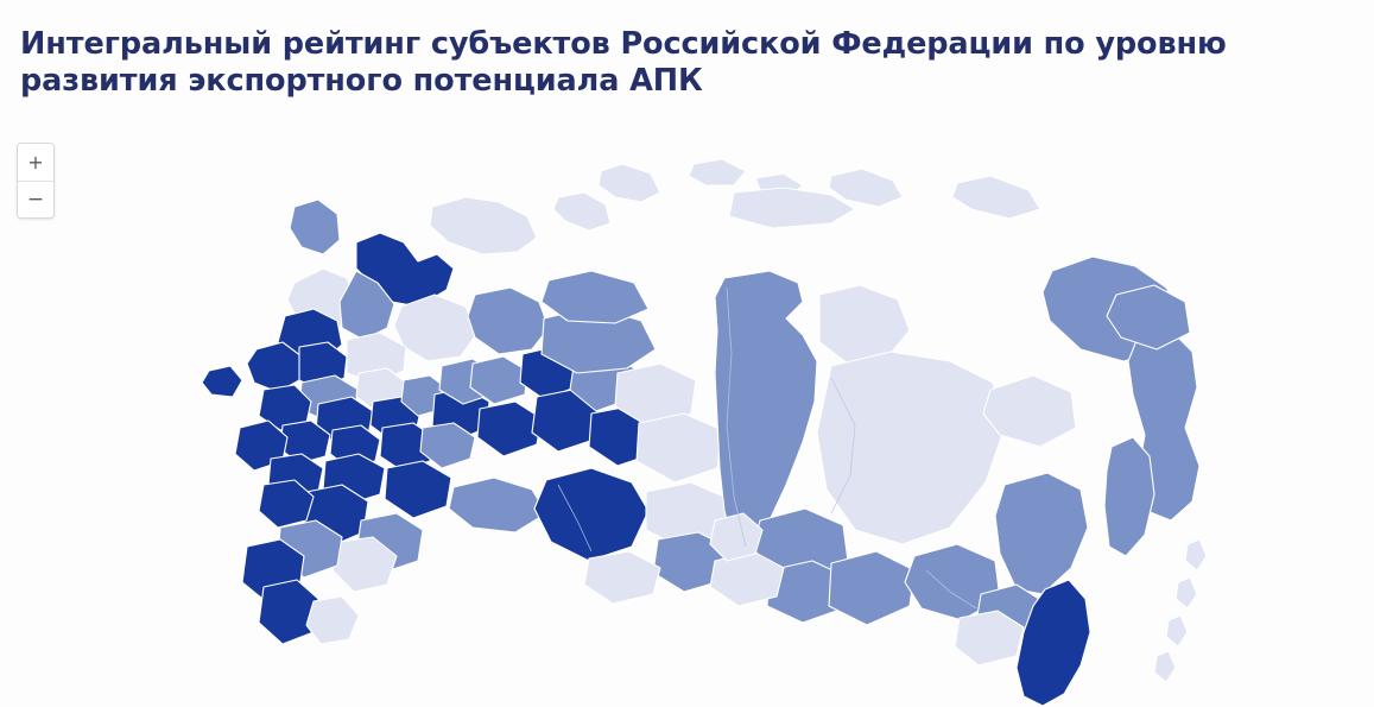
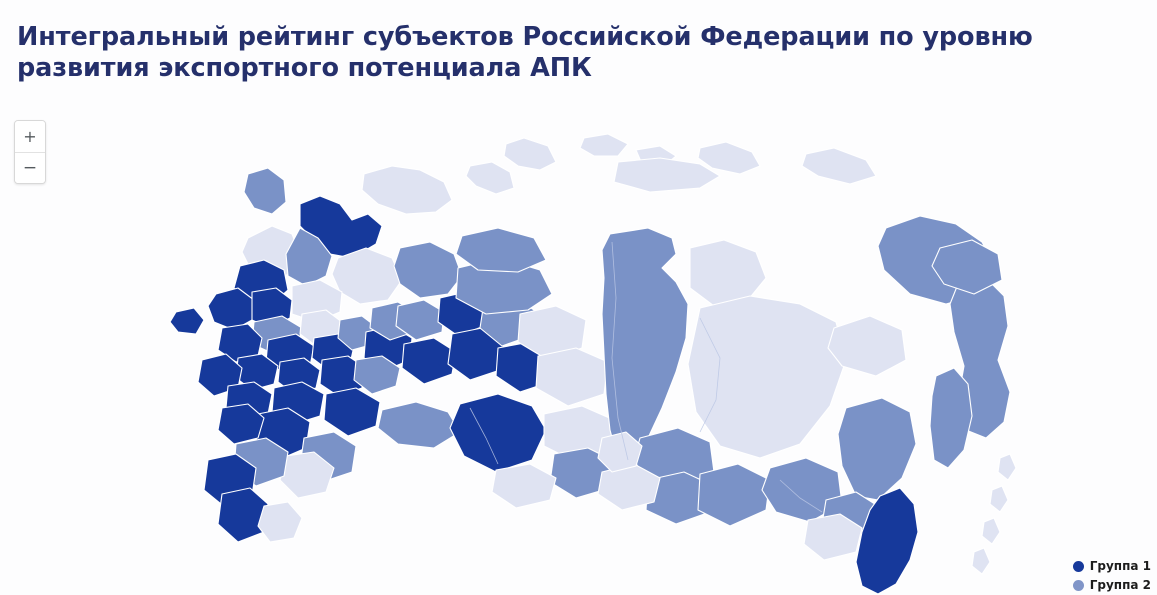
  Интегральный рейтинг субъектов Российской Федерации по уровню
  развития экспортного потенциала АПК
  +
  −
+ Группа 1
+ Группа 2
